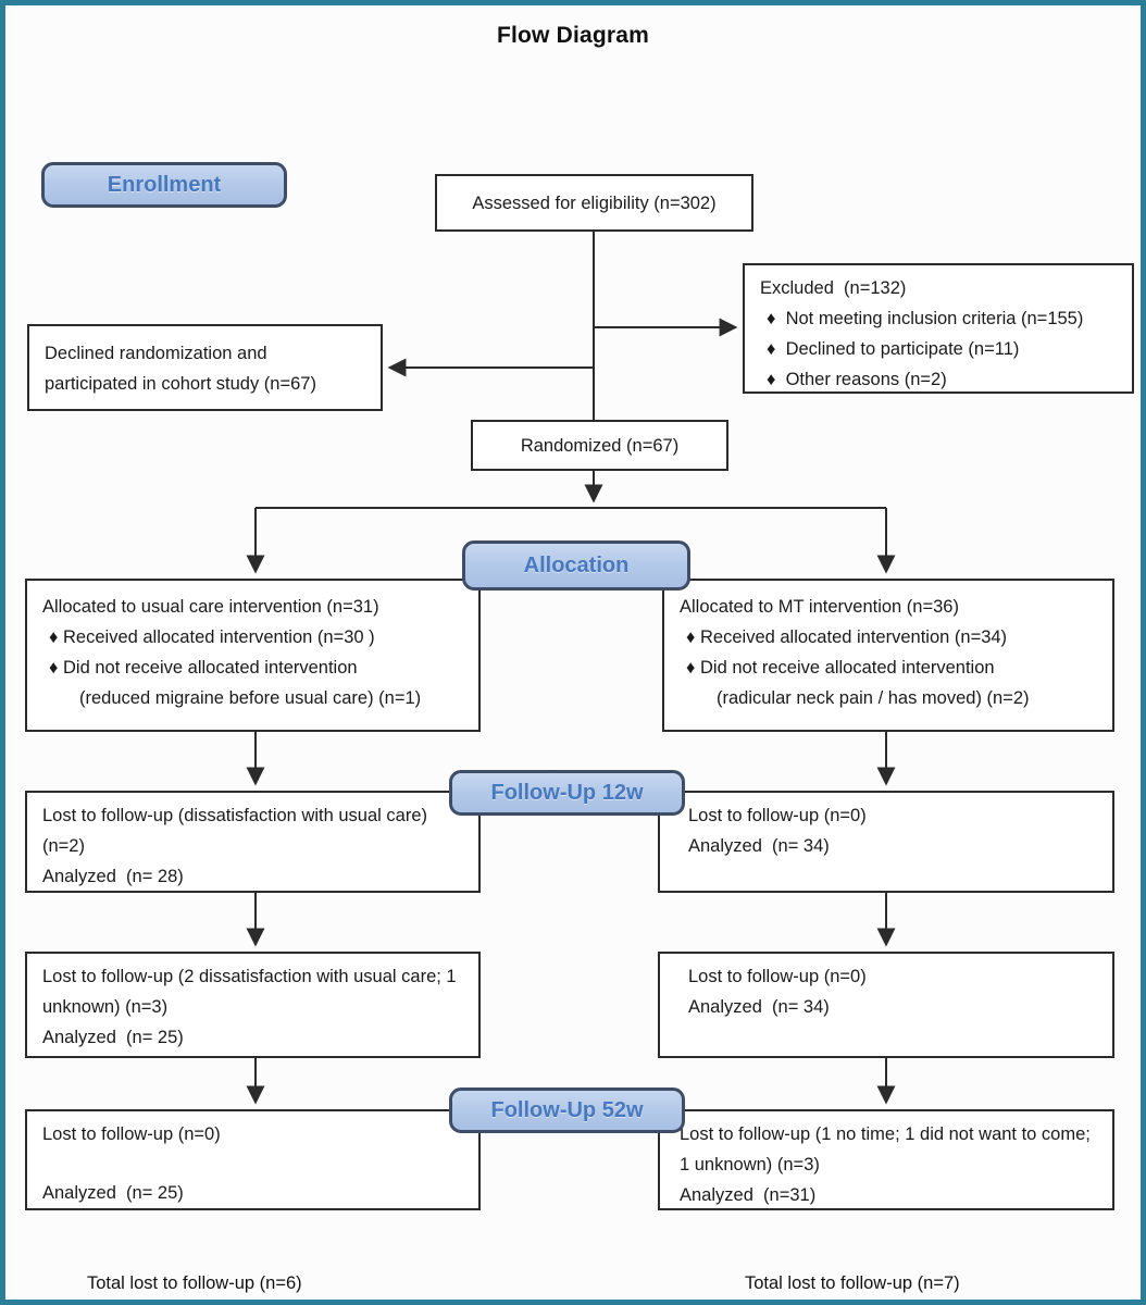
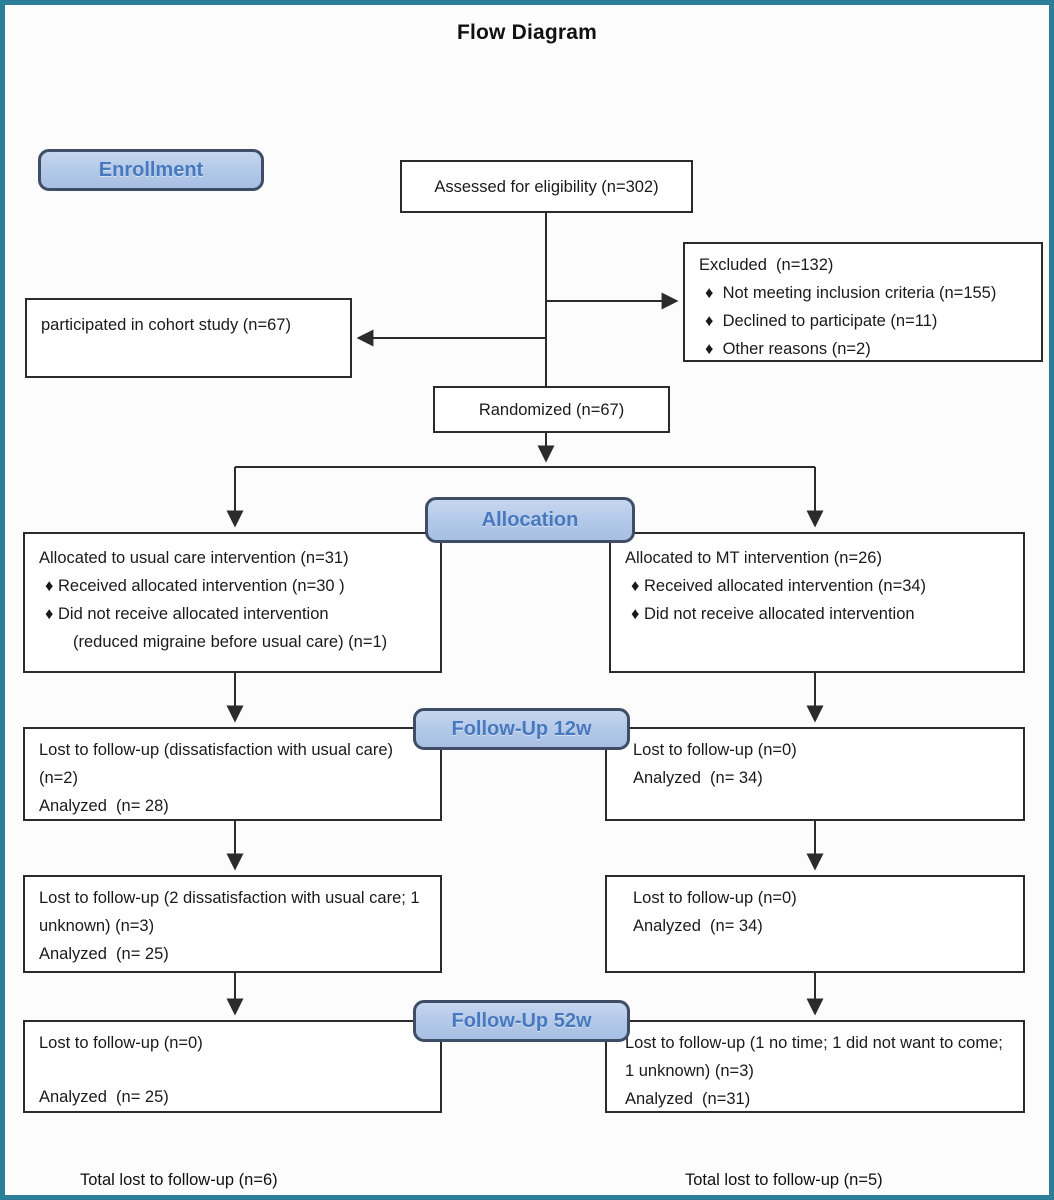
  Flow Diagram
  Enrollment
  Assessed for eligibility (n=302)
  Excluded (n=132)
  ♦ Not meeting inclusion criteria (n=155)
  ♦ Declined to participate (n=11)
  ♦ Other reasons (n=2)
- Declined randomization and
  participated in cohort study (n=67)
  Randomized (n=67)
  Allocation
  Allocated to usual care intervention (n=31)
  ♦ Received allocated intervention (n=30 )
  ♦ Did not receive allocated intervention
  (reduced migraine before usual care) (n=1)
- Allocated to MT intervention (n=36)
+ Allocated to MT intervention (n=26)
  ♦ Received allocated intervention (n=34)
  ♦ Did not receive allocated intervention
- (radicular neck pain / has moved) (n=2)
  Follow-Up 12w
  Lost to follow-up (dissatisfaction with usual care) (n=2)
  Analyzed (n= 28)
  Lost to follow-up (n=0)
  Analyzed (n= 34)
  Lost to follow-up (2 dissatisfaction with usual care; 1 unknown) (n=3)
  Analyzed (n= 25)
  Lost to follow-up (n=0)
  Analyzed (n= 34)
  Follow-Up 52w
  Lost to follow-up (n=0)
  Analyzed (n= 25)
  Lost to follow-up (1 no time; 1 did not want to come; 1 unknown) (n=3)
  Analyzed (n=31)
  Total lost to follow-up (n=6)
- Total lost to follow-up (n=7)
+ Total lost to follow-up (n=5)
